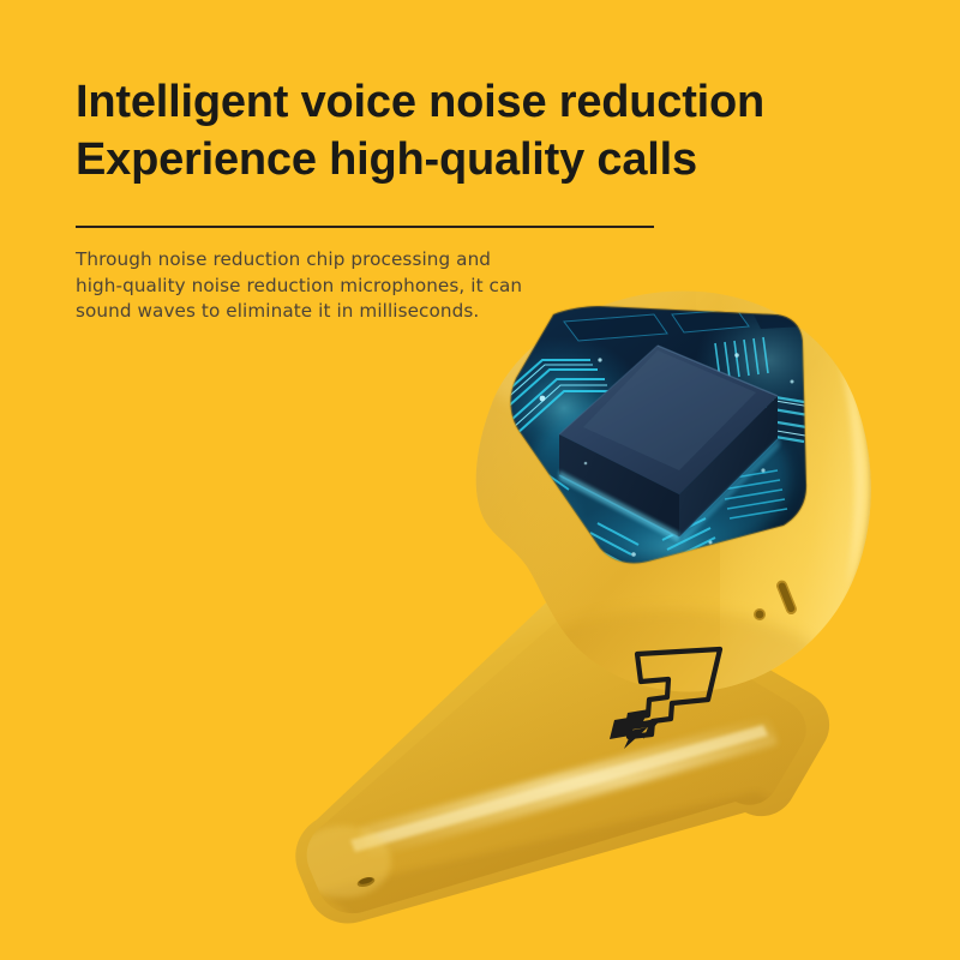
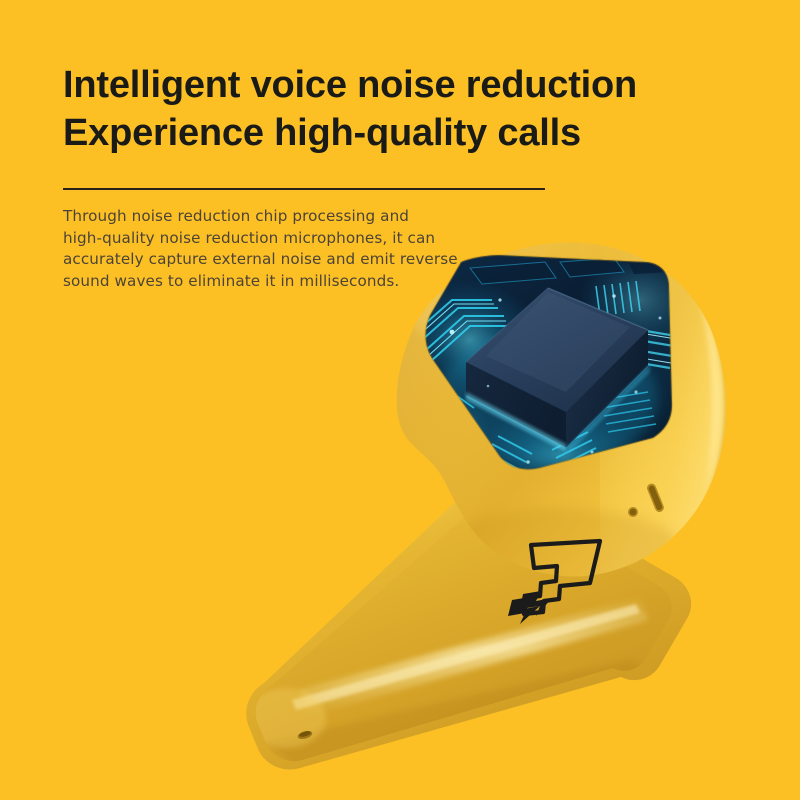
  Intelligent voice noise reduction
  Experience high-quality calls
  Through noise reduction chip processing and
  high-quality noise reduction microphones, it can
+ accurately capture external noise and emit reverse
  sound waves to eliminate it in milliseconds.
